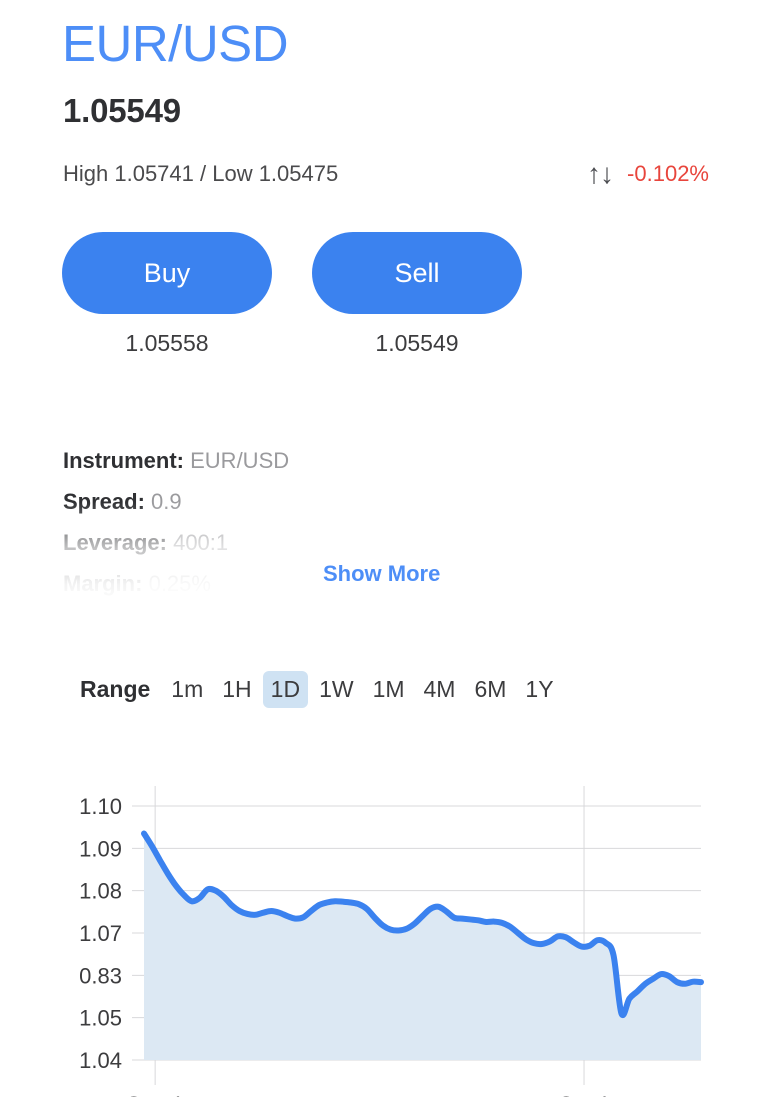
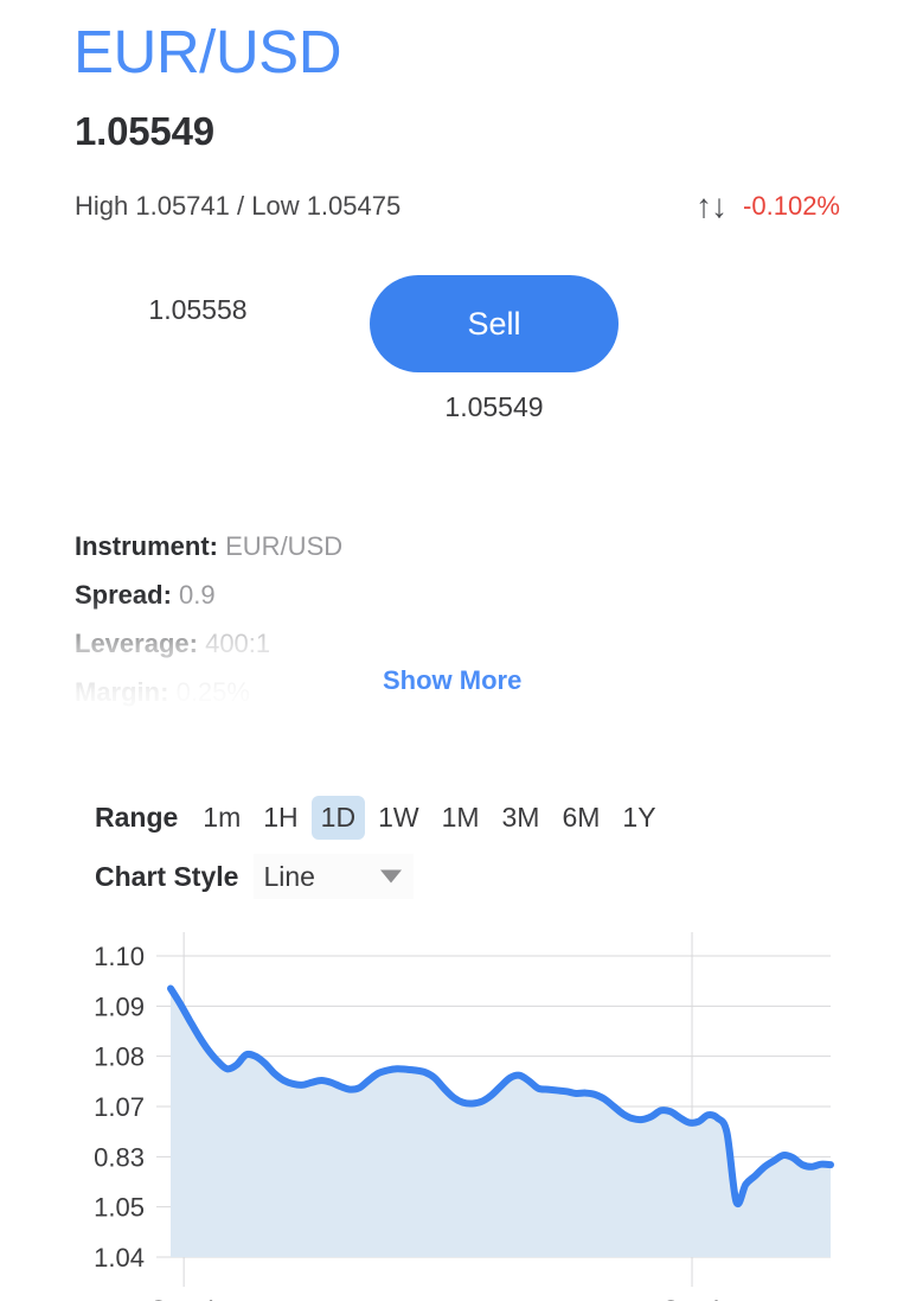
  EUR/USD
  1.05549
  High 1.05741 / Low 1.05475
  ↑
  ↓
  -0.102%
- Buy
  1.05558
  Sell
  1.05549
  Instrument: EUR/USD
  Spread: 0.9
  Leverage: 400:1
  Show More
  Range
  1m
  1H
  1D
  1W
  1M
- 4M
+ 3M
  6M
  1Y
+ Chart Style
+ Line
  1.10
  1.09
  1.08
  1.07
  0.83
  1.05
  1.04
